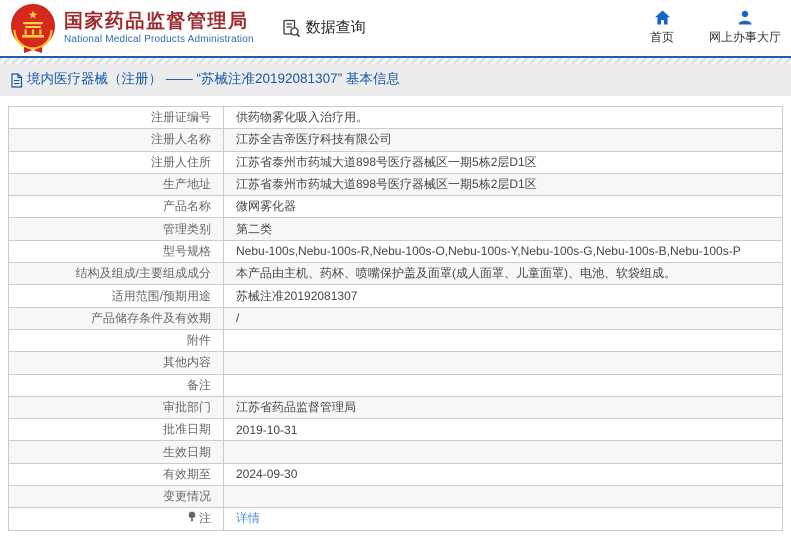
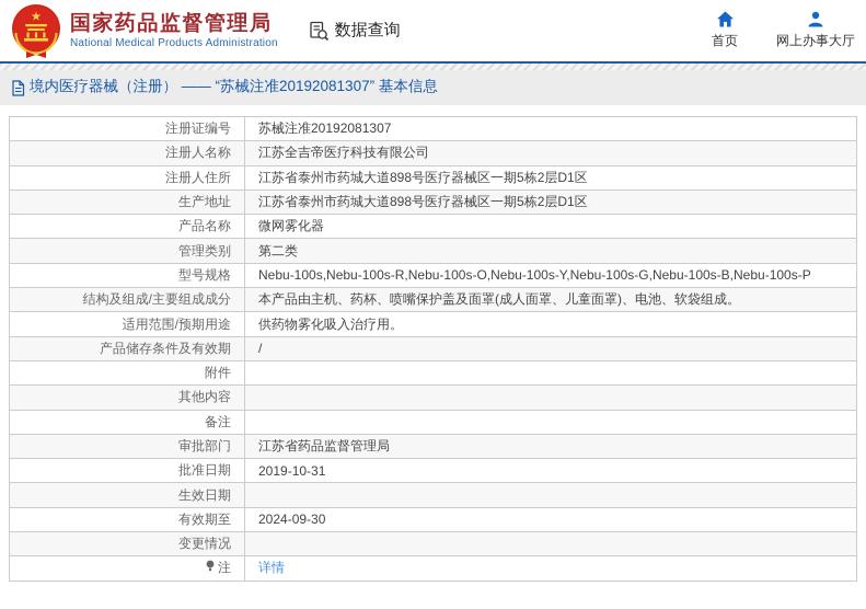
  国家药品监督管理局
  National Medical Products Administration
  数据查询
  首页
  网上办事大厅
  境内医疗器械（注册） —— “苏械注准20192081307” 基本信息
- 注册证编号	供药物雾化吸入治疗用。
+ 注册证编号	苏械注准20192081307
  注册人名称	江苏全吉帝医疗科技有限公司
  注册人住所	江苏省泰州市药城大道898号医疗器械区一期5栋2层D1区
  生产地址	江苏省泰州市药城大道898号医疗器械区一期5栋2层D1区
  产品名称	微网雾化器
  管理类别	第二类
  型号规格	Nebu-100s,Nebu-100s-R,Nebu-100s-O,Nebu-100s-Y,Nebu-100s-G,Nebu-100s-B,Nebu-100s-P
  结构及组成/主要组成成分	本产品由主机、药杯、喷嘴保护盖及面罩(成人面罩、儿童面罩)、电池、软袋组成。
- 适用范围/预期用途	苏械注准20192081307
+ 适用范围/预期用途	供药物雾化吸入治疗用。
  产品储存条件及有效期	/
  附件
  其他内容
  备注
  审批部门	江苏省药品监督管理局
  批准日期	2019-10-31
  生效日期
  有效期至	2024-09-30
  变更情况
  注	详情
